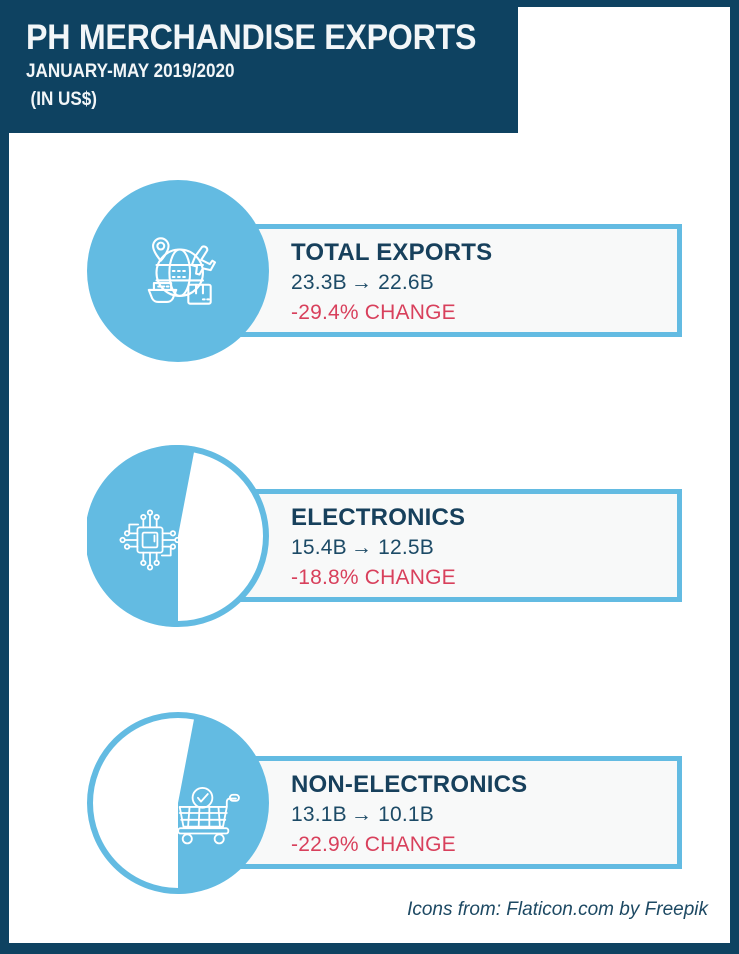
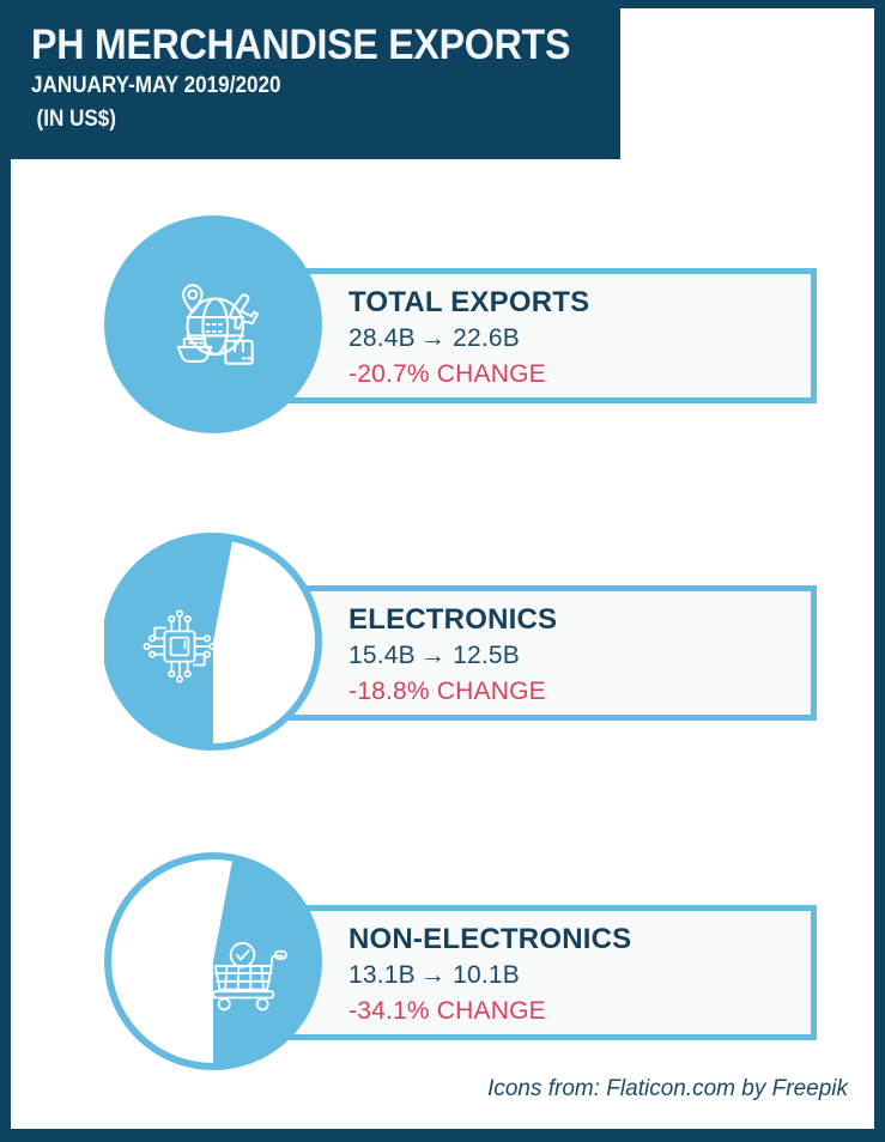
  PH MERCHANDISE EXPORTS
  JANUARY-MAY 2019/2020
  (IN US$)
  TOTAL EXPORTS
- 23.3B → 22.6B
+ 28.4B → 22.6B
- -29.4% CHANGE
+ -20.7% CHANGE
  ELECTRONICS
  15.4B → 12.5B
  -18.8% CHANGE
  NON-ELECTRONICS
  13.1B → 10.1B
- -22.9% CHANGE
+ -34.1% CHANGE
  Icons from: Flaticon.com by Freepik
